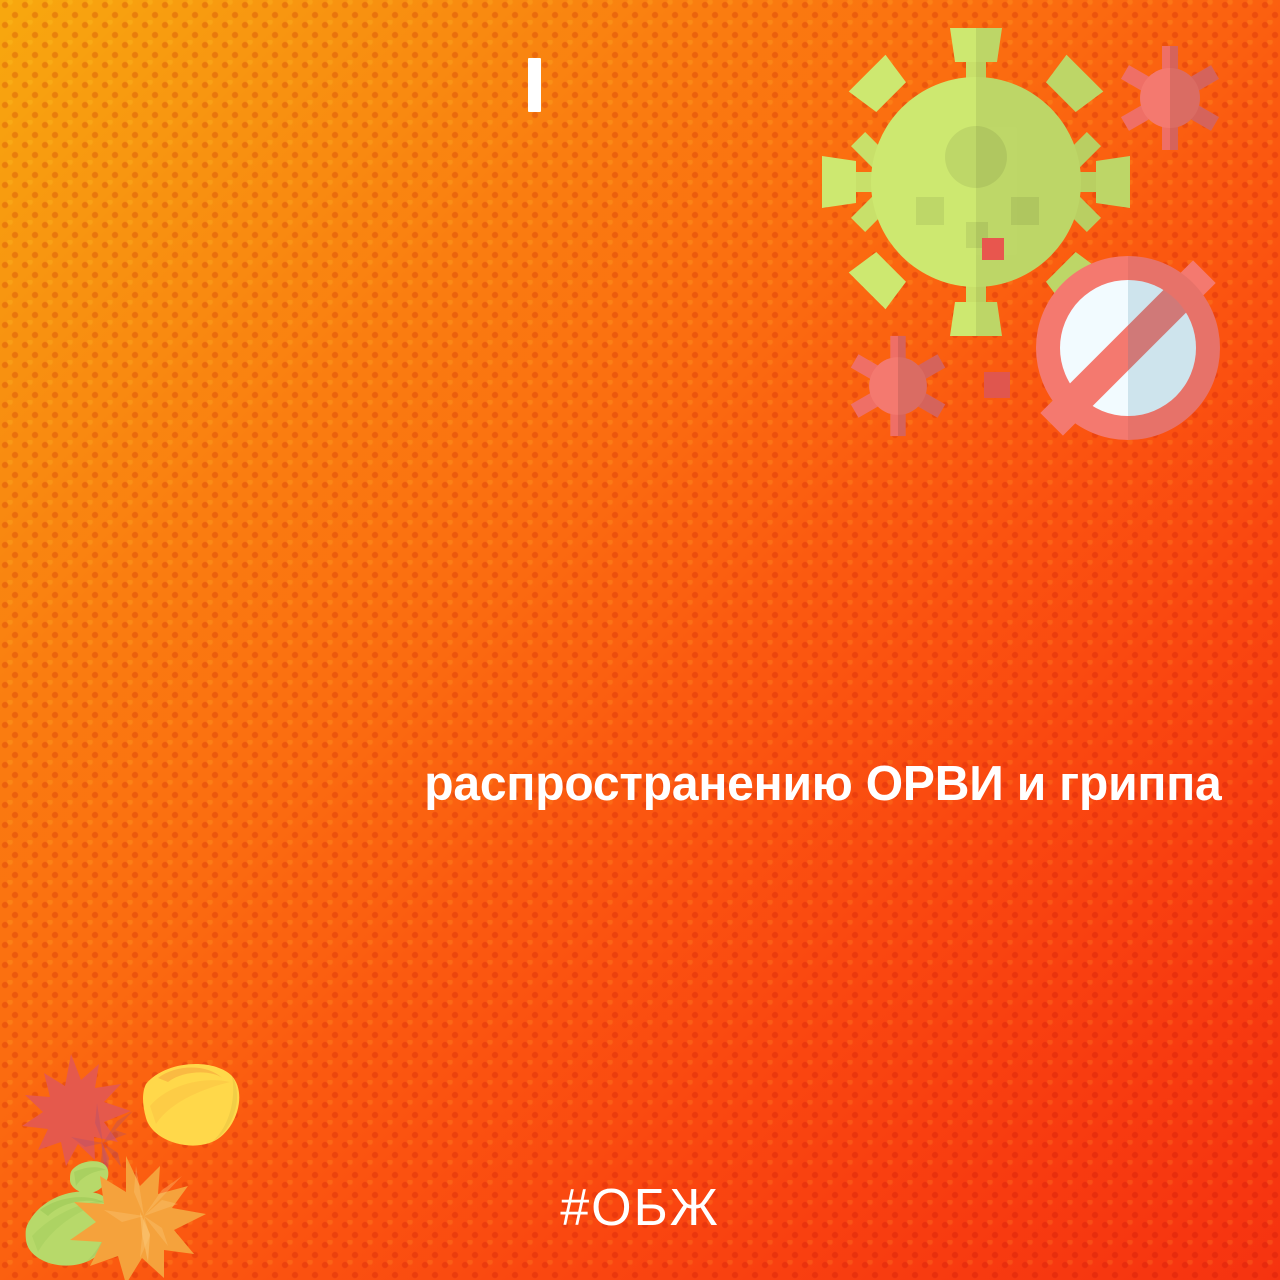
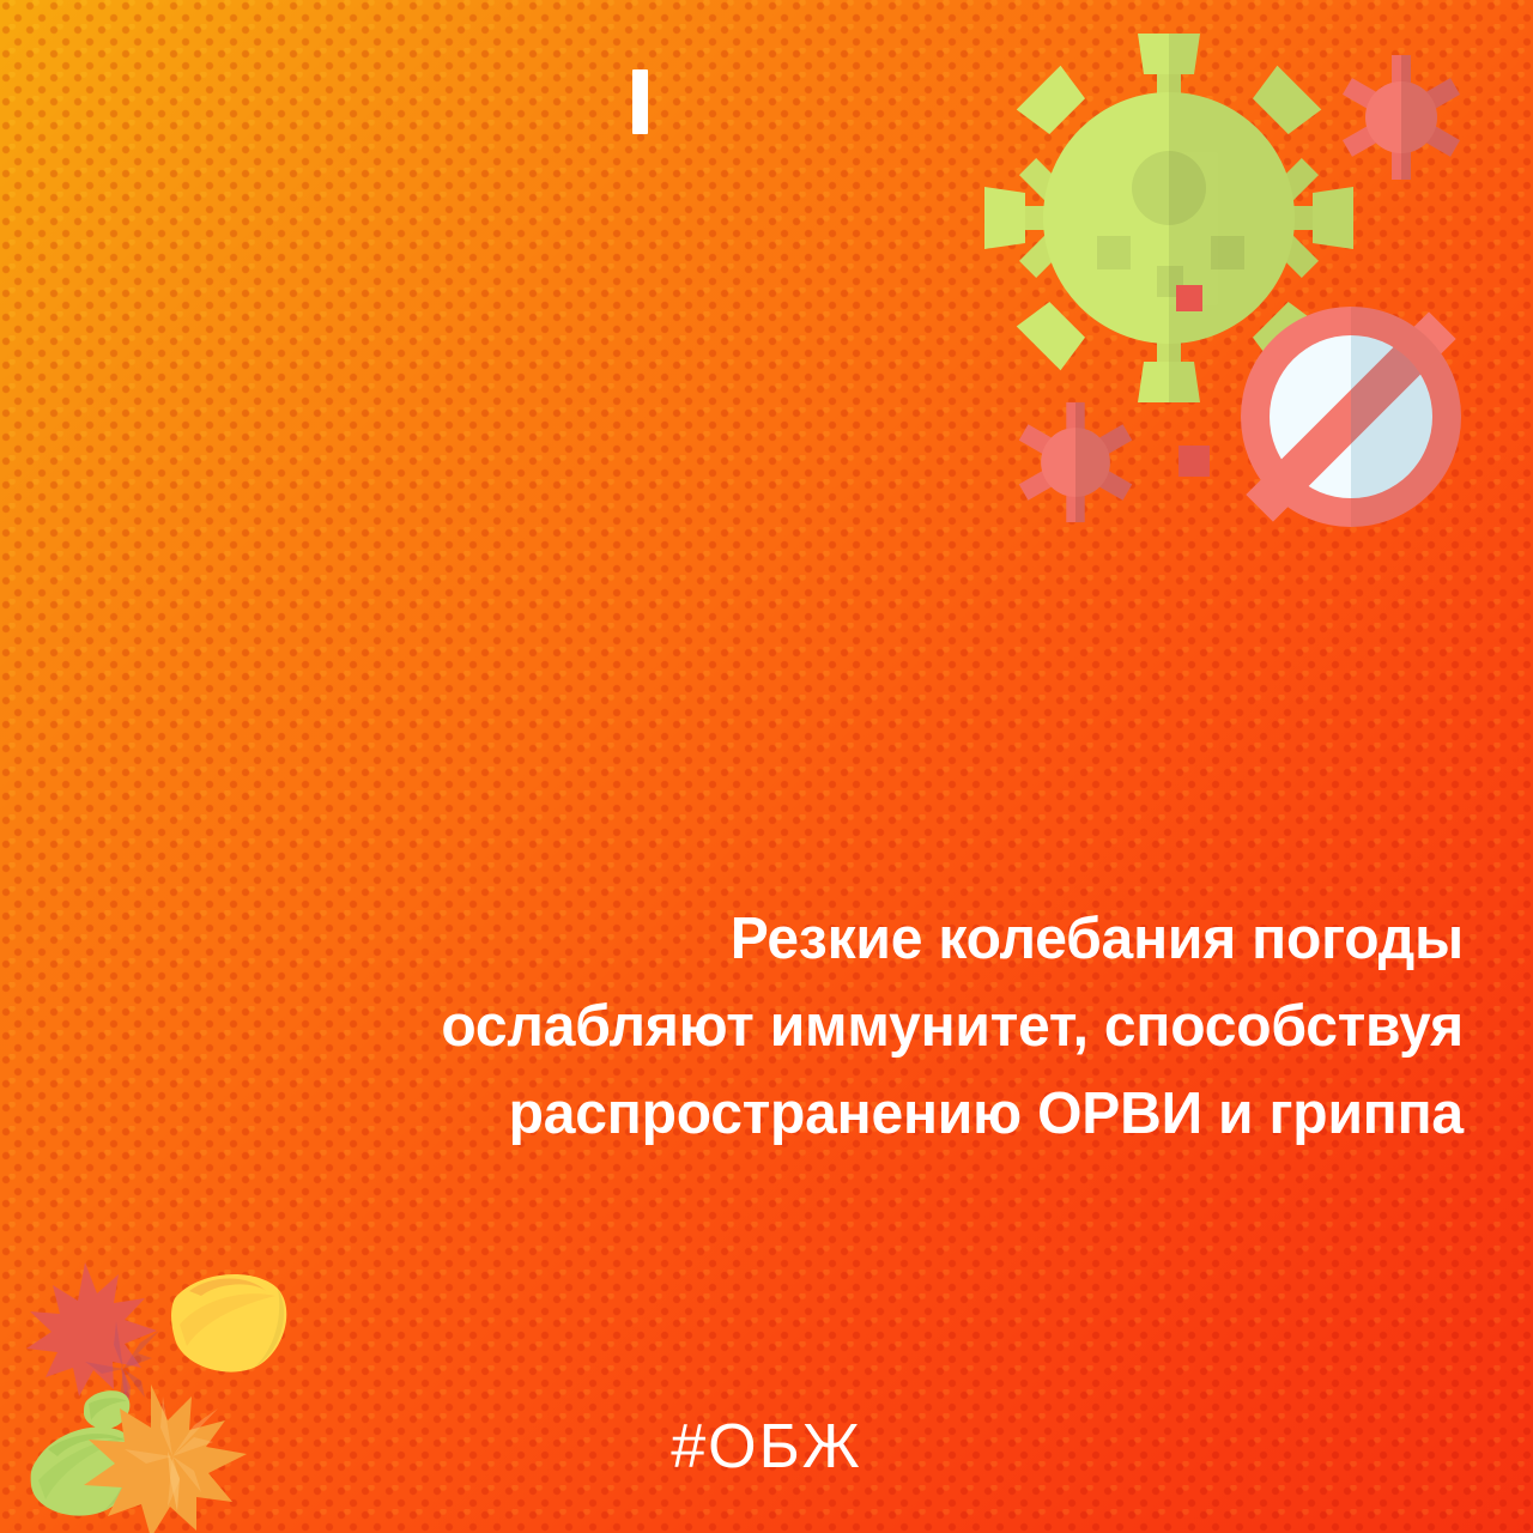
+ Резкие колебания погоды
+ ослабляют иммунитет, способствуя
  распространению ОРВИ и гриппа
  #ОБЖ
